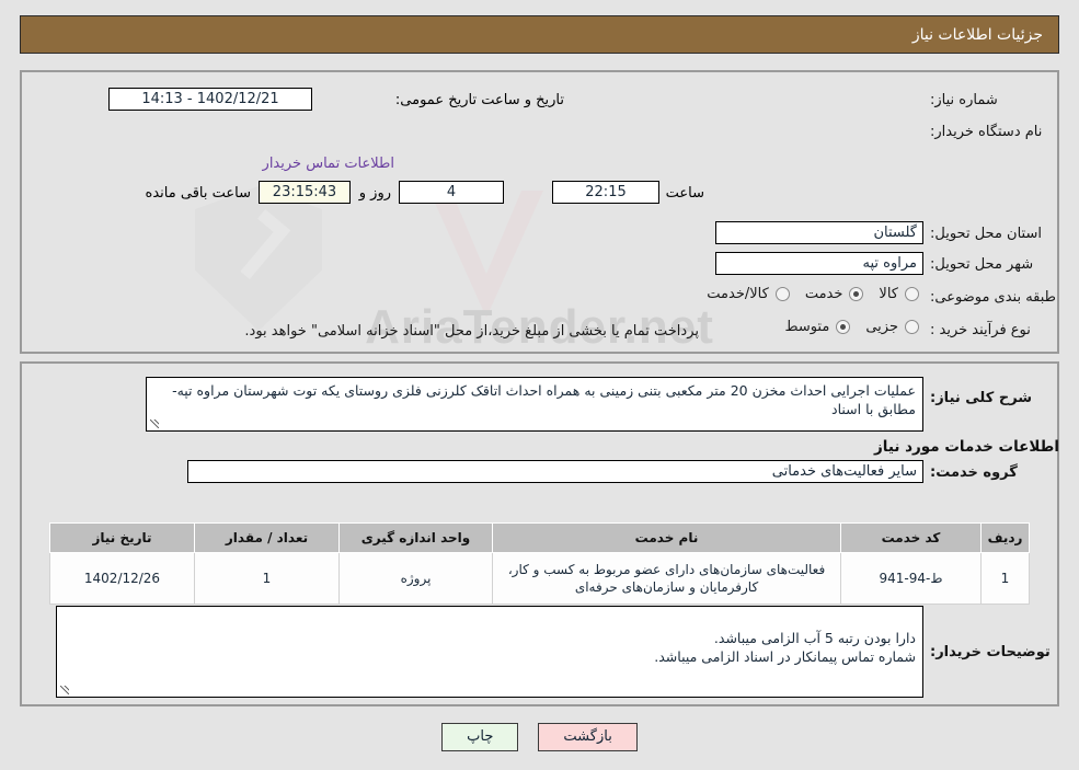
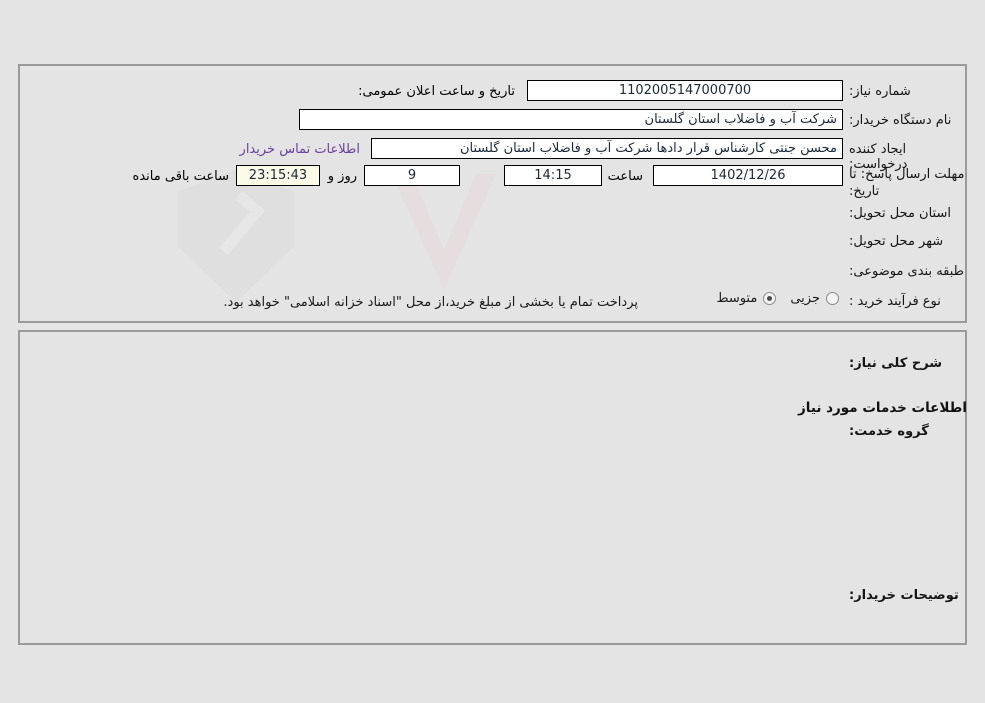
- AriaTender.net
- جزئیات اطلاعات نیاز
  شماره نیاز:
+ 1102005147000700
- تاریخ و ساعت تاریخ عمومی:
+ تاریخ و ساعت اعلان عمومی:
- 1402/12/21 - 14:13
  نام دستگاه خریدار:
+ شرکت آب و فاضلاب استان گلستان
+ ایجاد کننده درخواست:
+ محسن جنتی کارشناس قرار دادها شرکت آب و فاضلاب استان گلستان
  اطلاعات تماس خریدار
+ مهلت ارسال پاسخ: تا تاریخ:
+ 1402/12/26
  ساعت
- 22:15
+ 14:15
- 4
+ 9
  روز و
  23:15:43
  ساعت باقی مانده
  استان محل تحویل:
- گلستان
  شهر محل تحویل:
- مراوه تپه
  طبقه بندی موضوعی:
- کالا
- خدمت
- کالا/خدمت
  نوع فرآیند خرید :
  جزیی
  متوسط
  پرداخت تمام یا بخشی از مبلغ خرید،از محل "اسناد خزانه اسلامی" خواهد بود.
  شرح کلی نیاز:
- عملیات اجرایی احداث مخزن 20 متر مکعبی بتنی زمینی به همراه احداث اتاقک کلرزنی فلزی روستای یکه توت شهرستان مراوه تپه-مطابق با اسناد
  اطلاعات خدمات مورد نیاز
  گروه خدمت:
- سایر فعالیت‌های خدماتی
- ردیف	کد خدمت	نام خدمت	واحد اندازه گیری	تعداد / مقدار	تاریخ نیاز
- 1	ط-94-941	فعالیت‌های سازمان‌های دارای عضو مربوط به کسب و کار، کارفرمایان و سازمان‌های حرفه‌ای	پروژه	1	1402/12/26
  توضیحات خریدار:
- دارا بودن رتبه 5 آب الزامی میباشد.
- شماره تماس پیمانکار در اسناد الزامی میباشد.
- بازگشت
- چاپ
